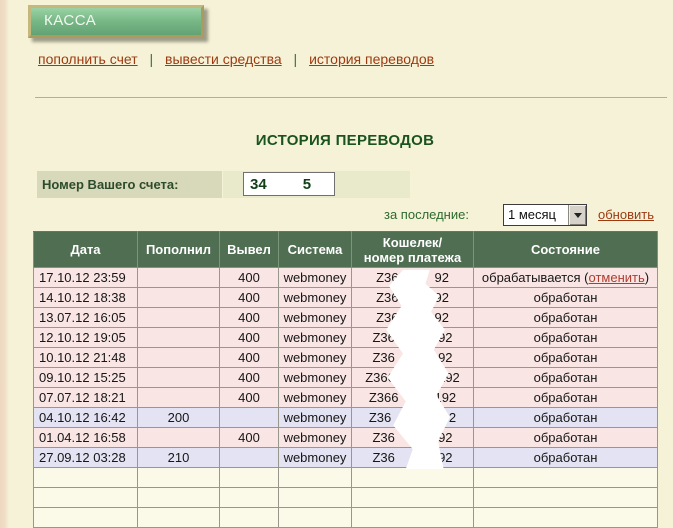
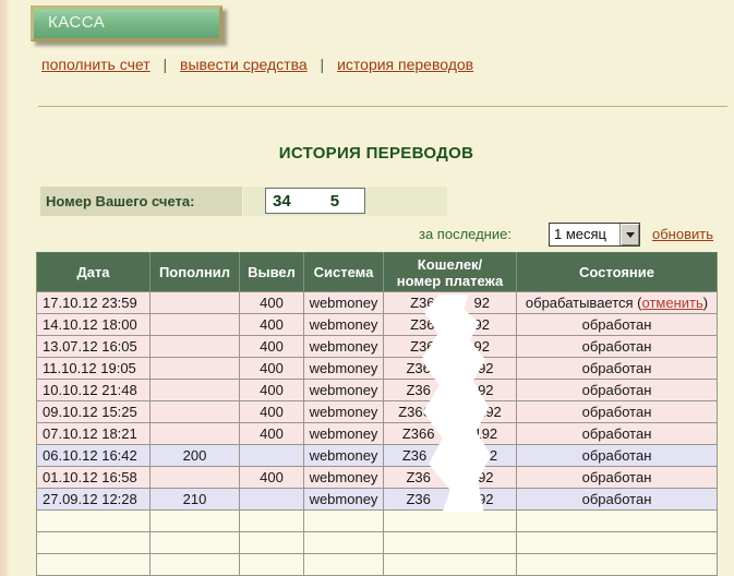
  КАССА
  пополнить счет | вывести средства | история переводов
  ИСТОРИЯ ПЕРЕВОДОВ
  Номер Вашего счета:
  34
  5
  за последние:
  1 месяц
  обновить
  Дата	Пополнил	Вывел	Система	Кошелек/ номер платежа	Состояние
  17.10.12 23:59		400	webmoney	Z36 92	обрабатывается (отменить)
- 14.10.12 18:38		400	webmoney	Z36 2	обработан
+ 14.10.12 18:00		400	webmoney	Z36 2	обработан
  13.07.12 16:05		400	webmoney	Z3 92	обработан
- 12.10.12 19:05		400	webmoney	Z36 92	обработан
+ 11.10.12 19:05		400	webmoney	Z36 92	обработан
  10.10.12 21:48		400	webmoney	Z36 92	обработан
  09.10.12 15:25		400	webmoney	Z36 92	обработан
- 07.07.12 18:21		400	webmoney	Z366 192	обработан
+ 07.10.12 18:21		400	webmoney	Z366 192	обработан
- 04.10.12 16:42	200		webmoney	Z36 2	обработан
+ 06.10.12 16:42	200		webmoney	Z36 2	обработан
- 01.04.12 16:58		400	webmoney	Z36 92	обработан
+ 01.10.12 16:58		400	webmoney	Z36 92	обработан
- 27.09.12 03:28	210		webmoney	Z36 92	обработан
+ 27.09.12 12:28	210		webmoney	Z36 92	обработан
